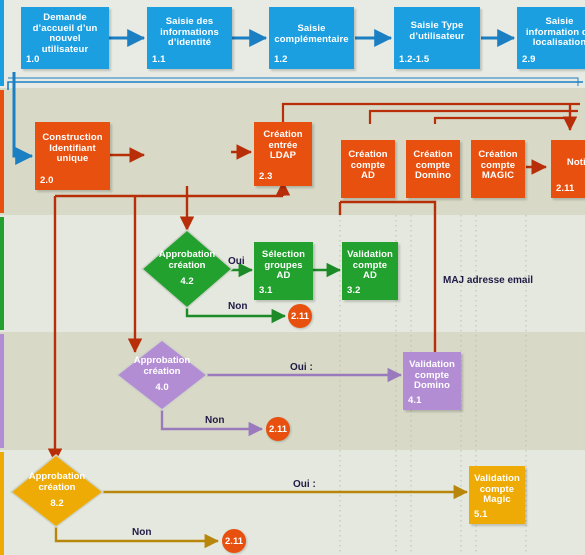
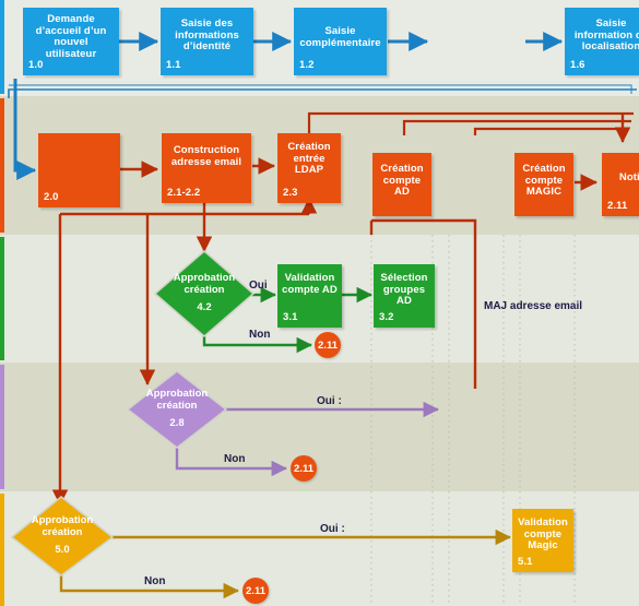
  Demande d’accueil d’un nouvel utilisateur
  1.0
  Saisie des informations d’identité
  1.1
  Saisie complémentaire
  1.2
- Saisie Type d’utilisateur
- 1.2-1.5
  Saisie information localisation
- 2.9
+ 1.6
- Construction Identifiant unique
  2.0
+ Construction adresse email
+ 2.1-2.2
  Création entrée LDAP
  2.3
  Création compte AD
- Création compte Domino
  Création compte MAGIC
  Noti
  2.11
  Approbation création
  4.2
  Approbation création
- 4.0
+ 2.8
  Approbation création
- 8.2
+ 5.0
- Sélection groupes AD
+ Validation compte AD
  3.1
- Validation compte AD
+ Sélection groupes AD
  3.2
- Validation compte Domino
- 4.1
  Validation compte Magic
  5.1
  Oui
  Non
  Oui :
  Non
  Oui :
  Non
  MAJ adresse email
  2.11
  2.11
  2.11
